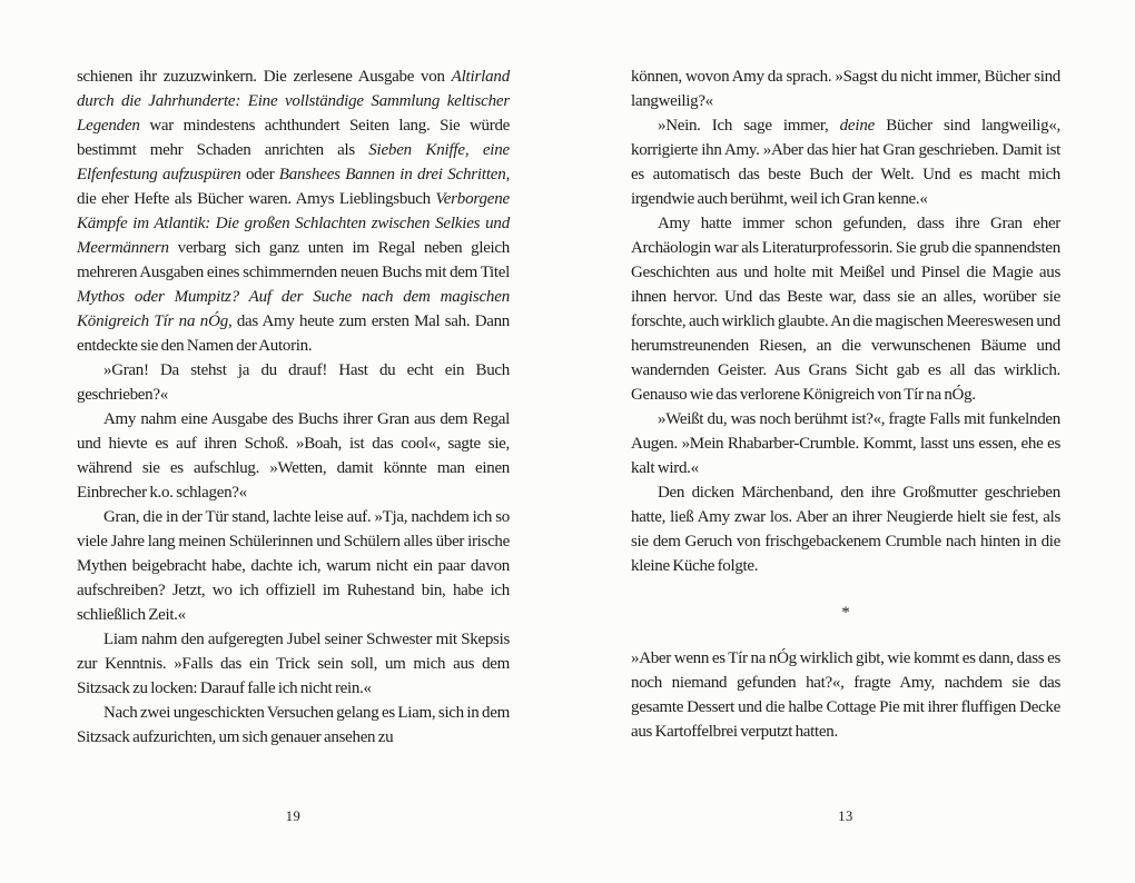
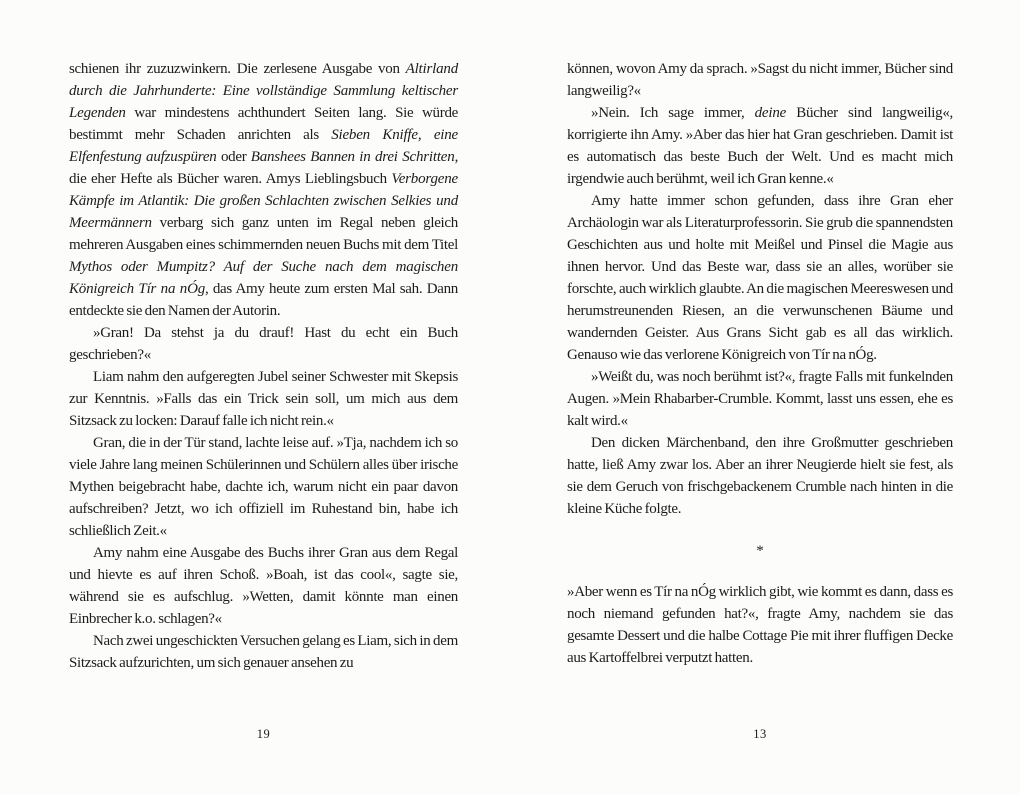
  schienen ihr zuzuzwinkern. Die zerlesene Ausgabe von Altirland durch die Jahrhunderte: Eine vollständige Sammlung keltischer Legenden war mindestens achthundert Seiten lang. Sie würde bestimmt mehr Schaden anrichten als Sieben Kniffe, eine Elfenfestung aufzuspüren oder Banshees Bannen in drei Schritten, die eher Hefte als Bücher waren. Amys Lieblingsbuch Verborgene Kämpfe im Atlantik: Die großen Schlachten zwischen Selkies und Meermännern verbarg sich ganz unten im Regal neben gleich mehreren Ausgaben eines schimmernden neuen Buchs mit dem Titel Mythos oder Mumpitz? Auf der Suche nach dem magischen Königreich Tír na nÓg, das Amy heute zum ersten Mal sah. Dann entdeckte sie den Namen der Autorin.
  »Gran! Da stehst ja du drauf! Hast du echt ein Buch geschrieben?«
- Amy nahm eine Ausgabe des Buchs ihrer Gran aus dem Regal und hievte es auf ihren Schoß. »Boah, ist das cool«, sagte sie, während sie es aufschlug. »Wetten, damit könnte man einen Einbrecher k.o. schlagen?«
+ Liam nahm den aufgeregten Jubel seiner Schwester mit Skepsis zur Kenntnis. »Falls das ein Trick sein soll, um mich aus dem Sitzsack zu locken: Darauf falle ich nicht rein.«
  Gran, die in der Tür stand, lachte leise auf. »Tja, nachdem ich so viele Jahre lang meinen Schülerinnen und Schülern alles über irische Mythen beigebracht habe, dachte ich, warum nicht ein paar davon aufschreiben? Jetzt, wo ich offiziell im Ruhestand bin, habe ich schließlich Zeit.«
- Liam nahm den aufgeregten Jubel seiner Schwester mit Skepsis zur Kenntnis. »Falls das ein Trick sein soll, um mich aus dem Sitzsack zu locken: Darauf falle ich nicht rein.«
+ Amy nahm eine Ausgabe des Buchs ihrer Gran aus dem Regal und hievte es auf ihren Schoß. »Boah, ist das cool«, sagte sie, während sie es aufschlug. »Wetten, damit könnte man einen Einbrecher k.o. schlagen?«
  Nach zwei ungeschickten Versuchen gelang es Liam, sich in dem Sitzsack aufzurichten, um sich genauer ansehen zu
  19
  können, wovon Amy da sprach. »Sagst du nicht immer, Bücher sind langweilig?«
  »Nein. Ich sage immer, deine Bücher sind langweilig«, korrigierte ihn Amy. »Aber das hier hat Gran geschrieben. Damit ist es automatisch das beste Buch der Welt. Und es macht mich irgendwie auch berühmt, weil ich Gran kenne.«
  Amy hatte immer schon gefunden, dass ihre Gran eher Archäologin war als Literaturprofessorin. Sie grub die spannendsten Geschichten aus und holte mit Meißel und Pinsel die Magie aus ihnen hervor. Und das Beste war, dass sie an alles, worüber sie forschte, auch wirklich glaubte. An die magischen Meereswesen und herumstreunenden Riesen, an die verwunschenen Bäume und wandernden Geister. Aus Grans Sicht gab es all das wirklich. Genauso wie das verlorene Königreich von Tír na nÓg.
  »Weißt du, was noch berühmt ist?«, fragte Falls mit funkelnden Augen. »Mein Rhabarber-Crumble. Kommt, lasst uns essen, ehe es kalt wird.«
  Den dicken Märchenband, den ihre Großmutter geschrieben hatte, ließ Amy zwar los. Aber an ihrer Neugierde hielt sie fest, als sie dem Geruch von frischgebackenem Crumble nach hinten in die kleine Küche folgte.
  *
  »Aber wenn es Tír na nÓg wirklich gibt, wie kommt es dann, dass es noch niemand gefunden hat?«, fragte Amy, nachdem sie das gesamte Dessert und die halbe Cottage Pie mit ihrer fluffigen Decke aus Kartoffelbrei verputzt hatten.
  13
